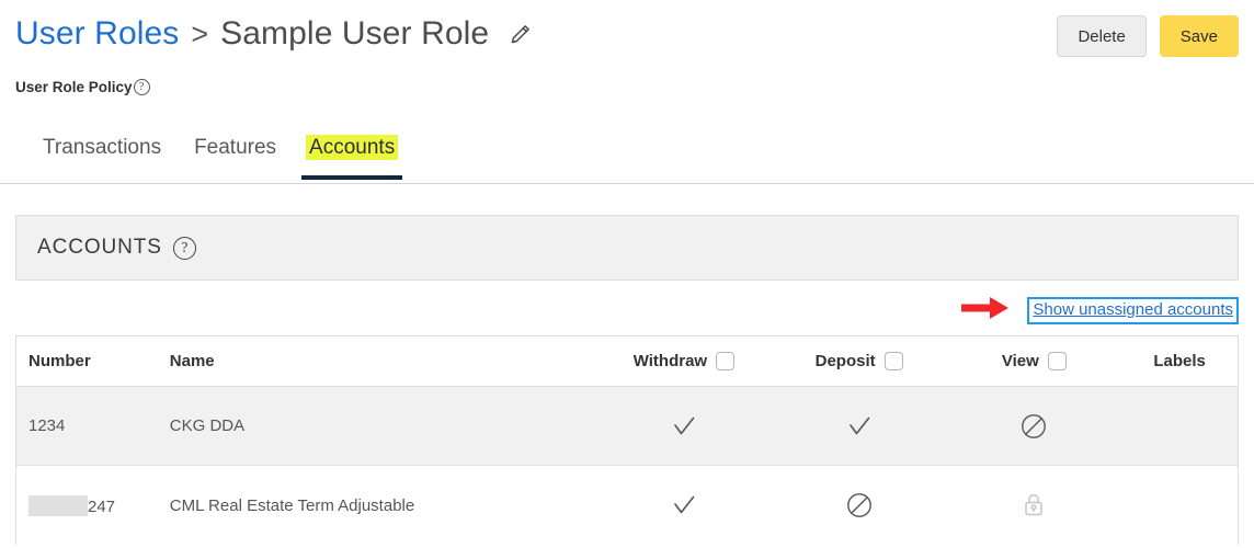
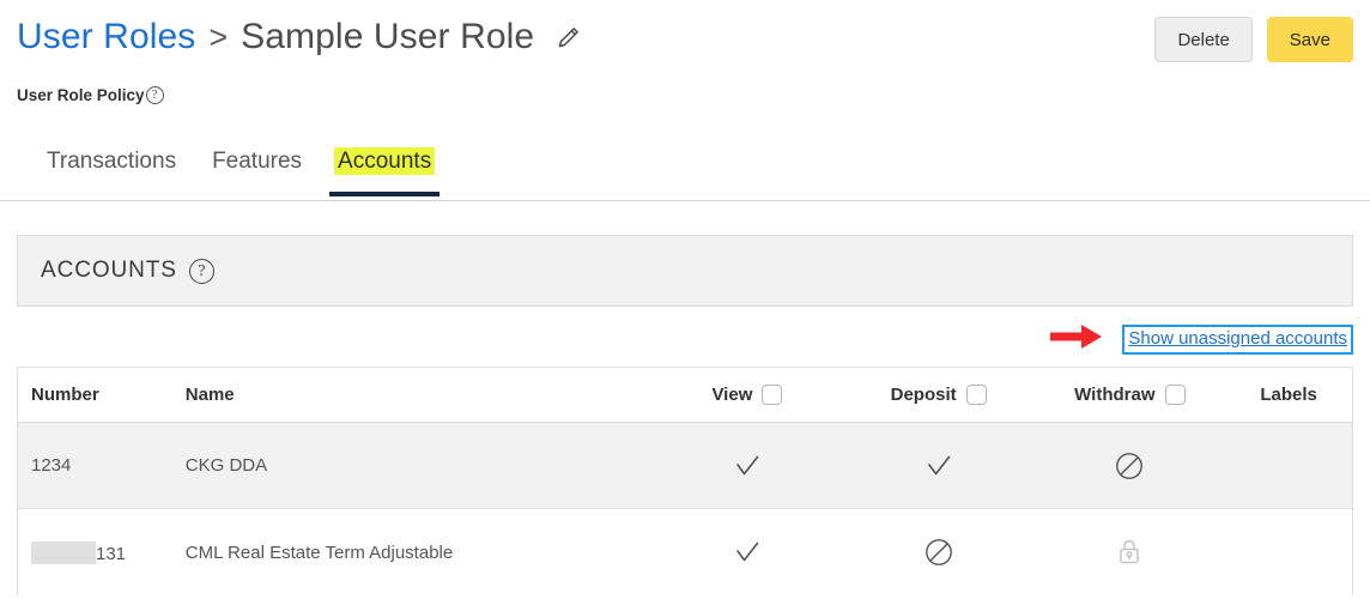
  User Roles
  >
  Sample User Role
  User Role Policy
  ?
  Delete
  Save
  Transactions
  Features
  Accounts
  ACCOUNTS
  ?
  Show unassigned accounts
  Number
  Name
- Withdraw
+ View
  Deposit
- View
+ Withdraw
  Labels
  1234
  CKG DDA
- 247
+ 131
  CML Real Estate Term Adjustable
